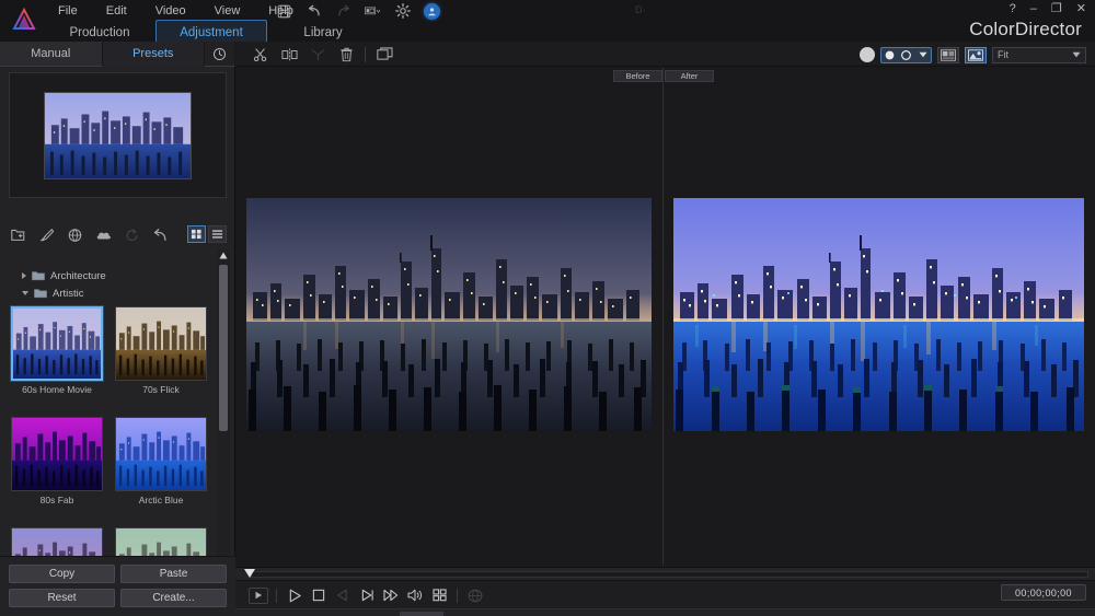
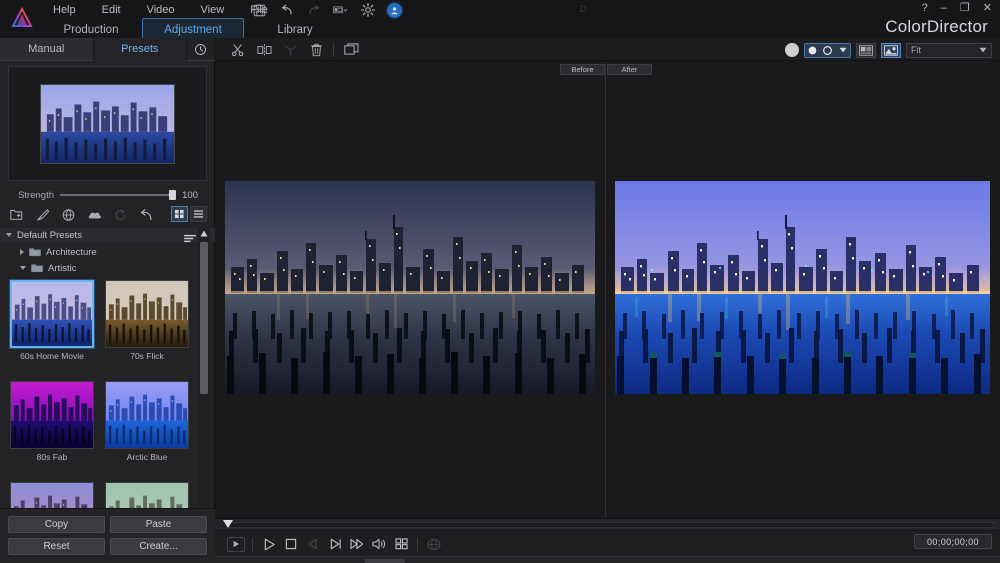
- File
+ Help
  Edit
  Video
  View
- Help
+ File
  D·
  ?
  –
  ❐
  ✕
  ColorDirector
  Production
  Adjustment
  Library
  Manual
  Presets
+ Strength
+ 100
+ Default Presets
  Architecture
  Artistic
  60s Home Movie
  70s Flick
  80s Fab
  Arctic Blue
  Copy
  Paste
  Reset
  Create...
  Fit
  Before
  After
  00;00;00;00
